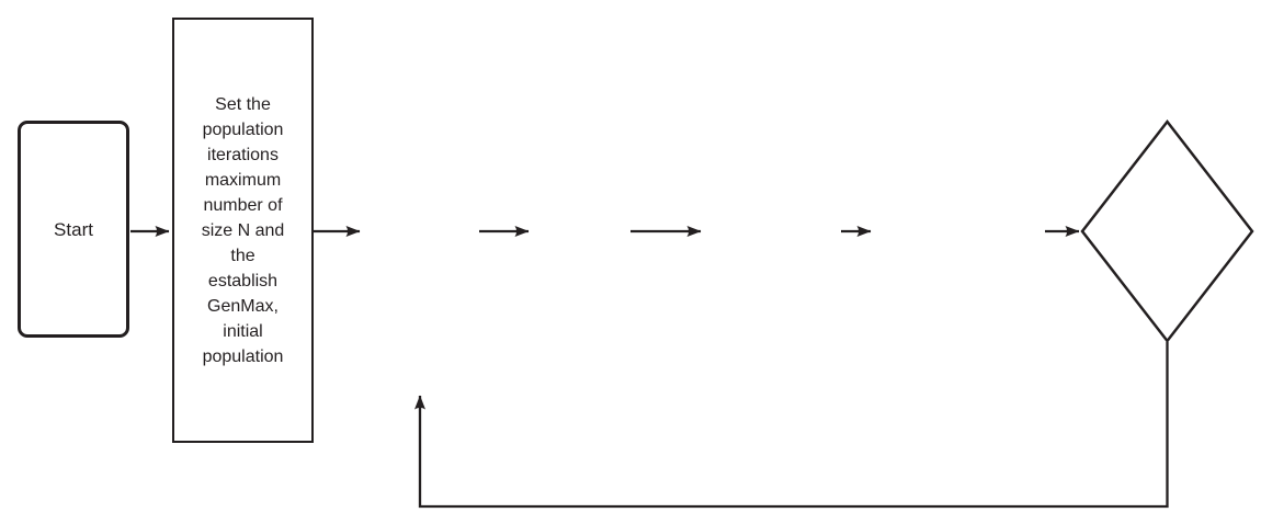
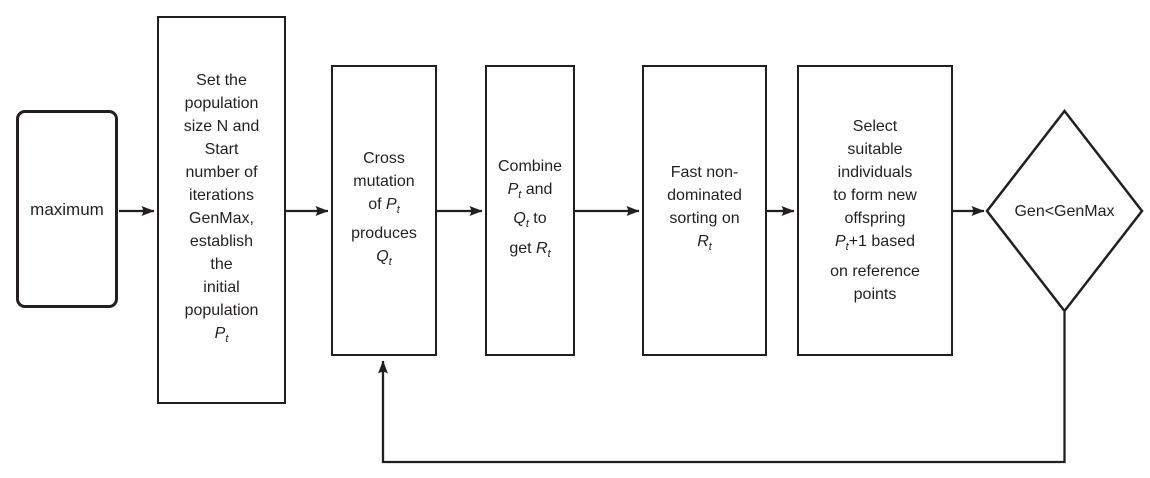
- Start
+ maximum
  Set the
  population
- iterations
+ size N and
- maximum
+ Start
  number of
- size N and
+ iterations
- the
+ GenMax,
  establish
- GenMax,
+ the
  initial
  population
+ Pt
+ Cross
+ mutation
+ of Pt
+ produces
+ Qt
+ Combine
+ Pt and
+ Qt to
+ get Rt
+ Fast non-
+ dominated
+ sorting on
+ Rt
+ Select
+ suitable
+ individuals
+ to form new
+ offspring
+ Pt+1 based
+ on reference
+ points
+ Gen<GenMax
